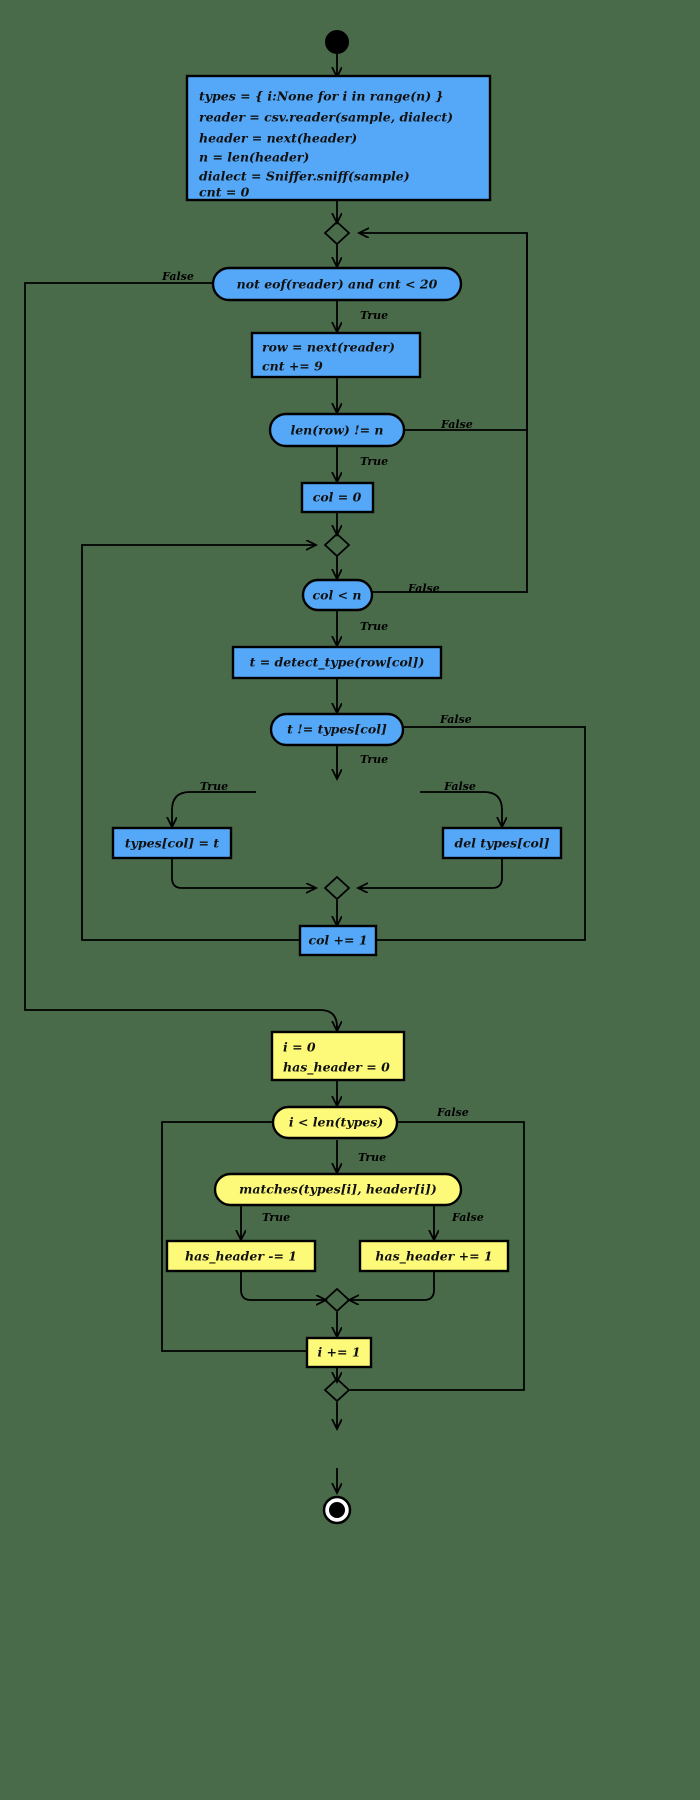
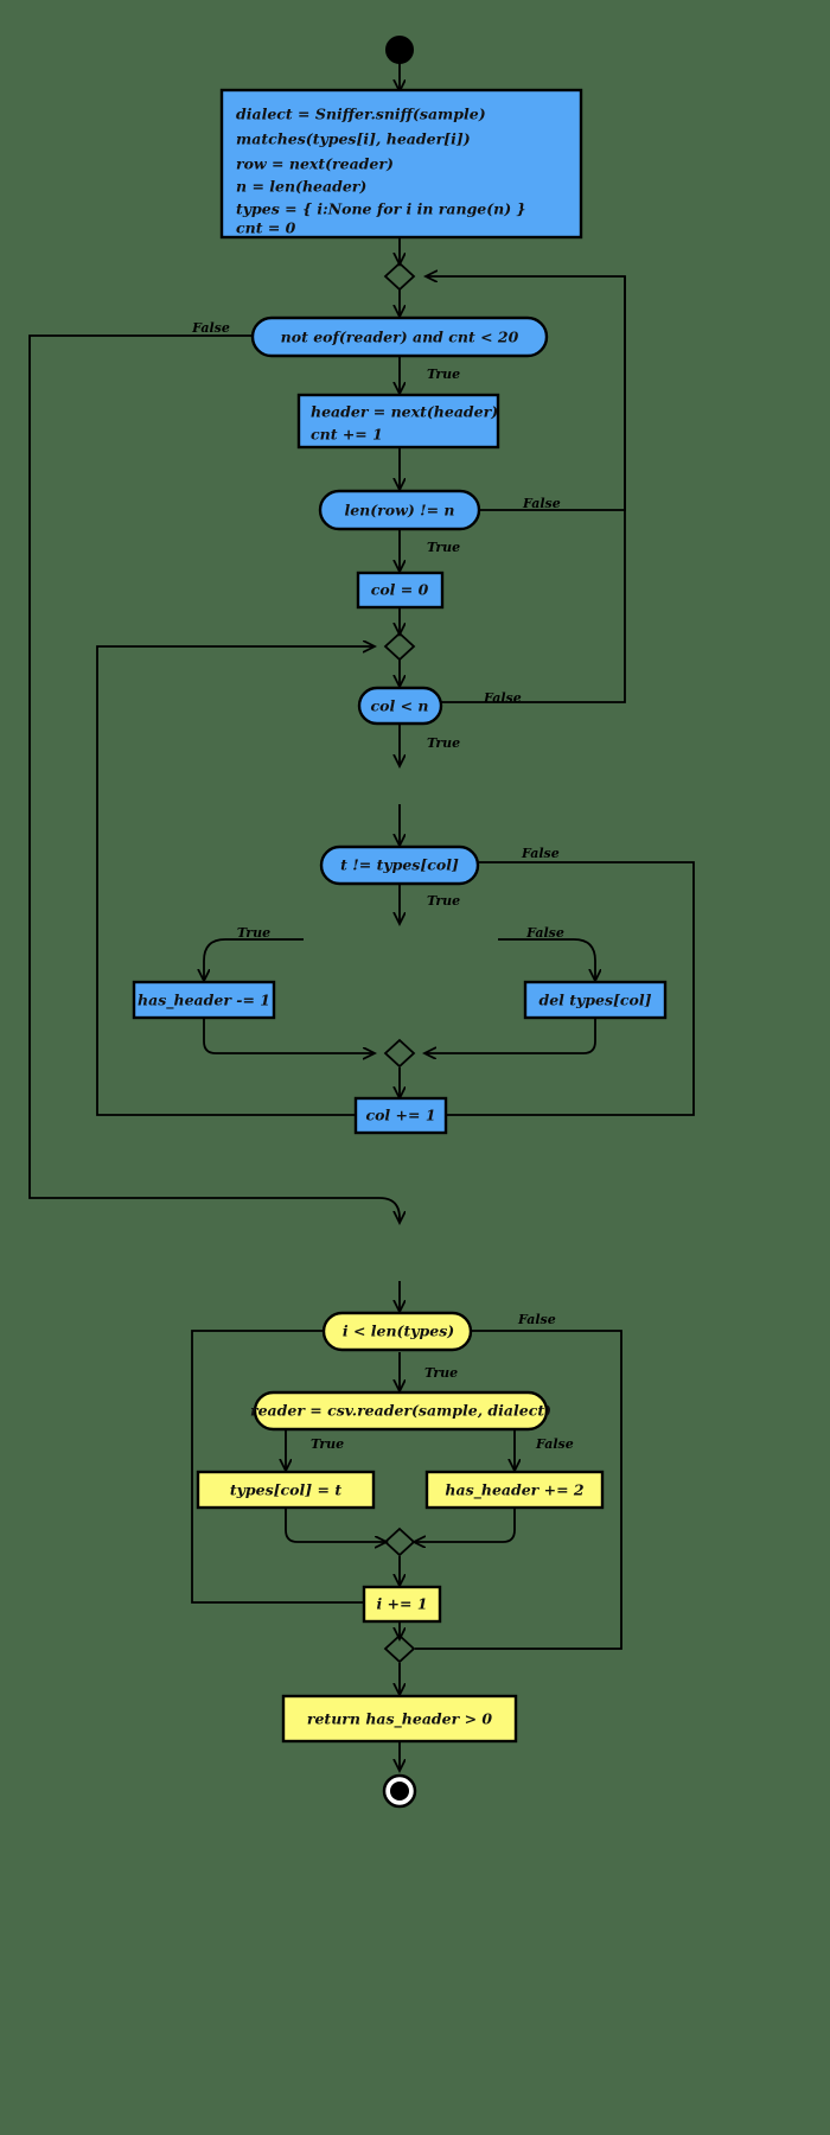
- types = { i:None for i in range(n) }
+ dialect = Sniffer.sniff(sample)
- reader = csv.reader(sample, dialect)
+ matches(types[i], header[i])
- header = next(header)
+ row = next(reader)
  n = len(header)
- dialect = Sniffer.sniff(sample)
+ types = { i:None for i in range(n) }
  cnt = 0
  not eof(reader) and cnt < 20
- row = next(reader)
+ header = next(header)
- cnt += 9
+ cnt += 1
  len(row) != n
  col = 0
  col < n
- t = detect_type(row[col])
  t != types[col]
- types[col] = t
+ has_header -= 1
  del types[col]
  col += 1
- i = 0
- has_header = 0
  i < len(types)
- matches(types[i], header[i])
+ reader = csv.reader(sample, dialect)
- has_header -= 1
+ types[col] = t
- has_header += 1
+ has_header += 2
  i += 1
+ return has_header > 0
  False
  True
  False
  True
  False
  True
  False
  True
  True
  False
  False
  True
  True
  False
